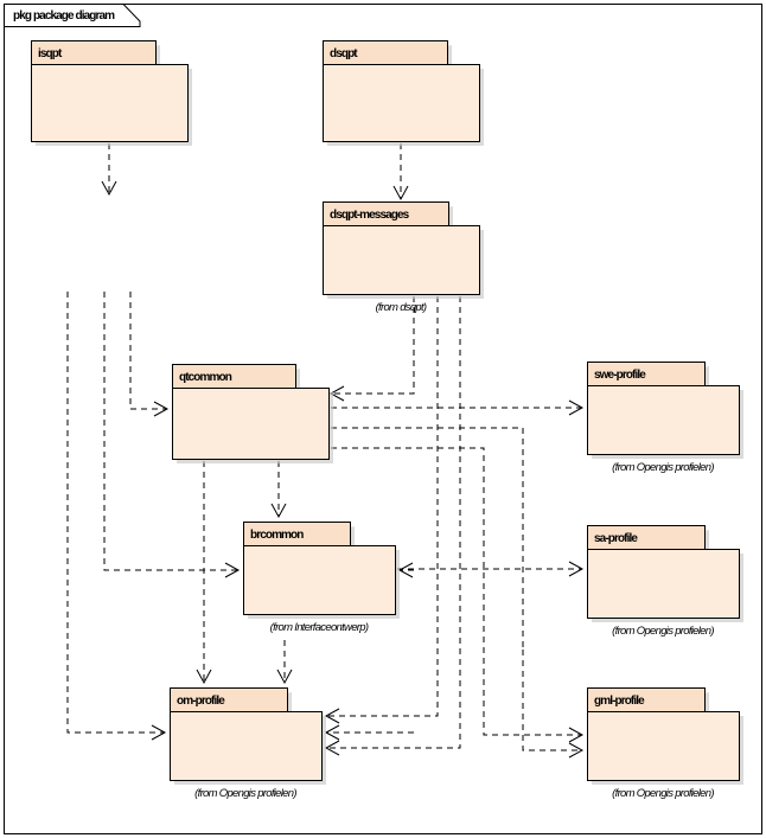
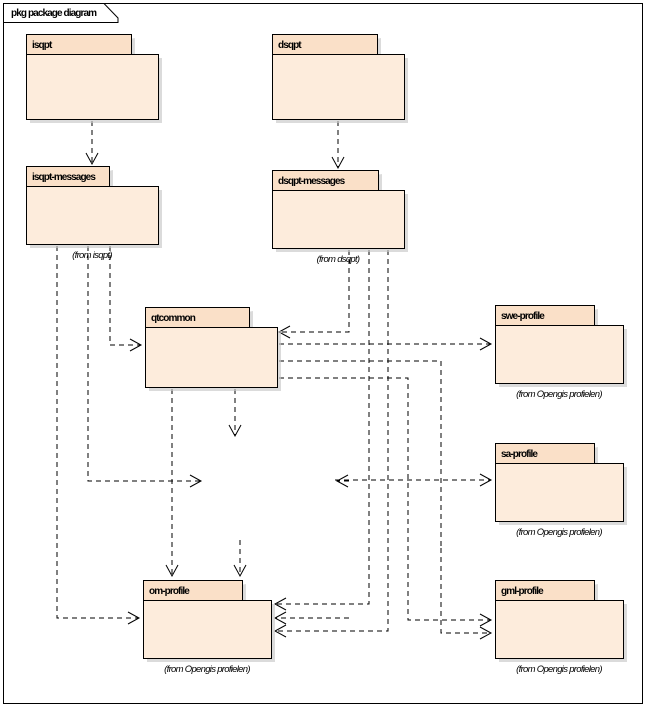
  pkg package diagram
  isqpt
  dsqpt
+ isqpt-messages
+ (from isqpt)
  dsqpt-messages
  (from dsqpt)
  qtcommon
  swe-profile
  (from Opengis profielen)
- brcommon
- (from Interfaceontwerp)
  sa-profile
  (from Opengis profielen)
  om-profile
  (from Opengis profielen)
  gml-profile
  (from Opengis profielen)
